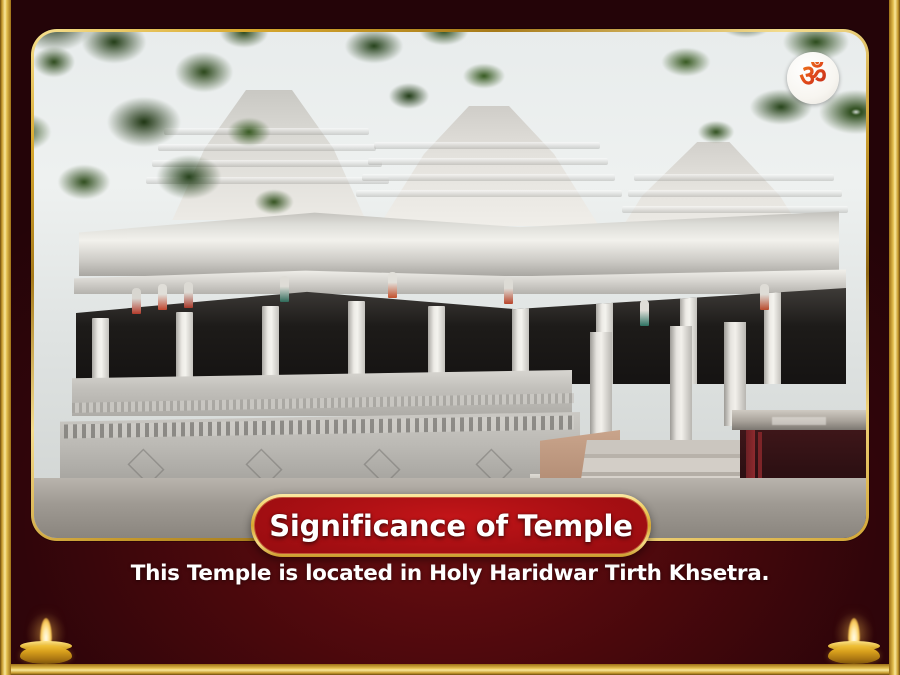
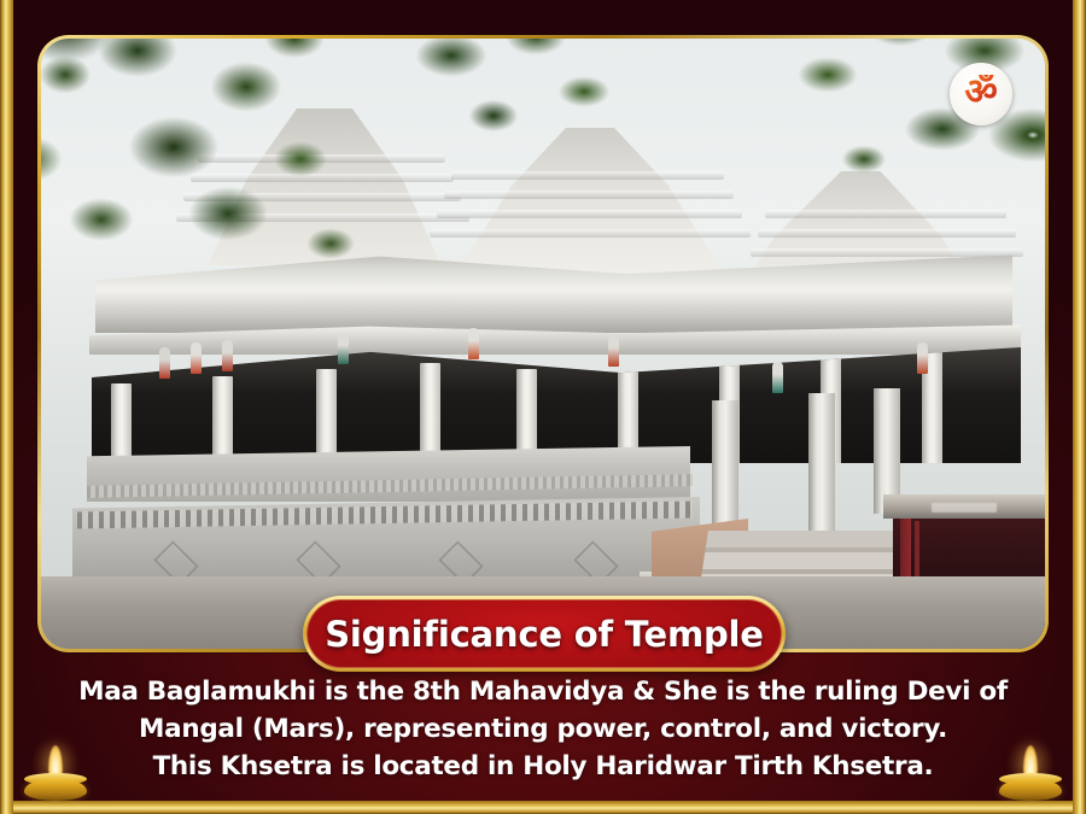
  ॐ
  Significance of Temple
+ Maa Baglamukhi is the 8th Mahavidya & She is the ruling Devi of
+ Mangal (Mars), representing power, control, and victory.
- This Temple is located in Holy Haridwar Tirth Khsetra.
+ This Khsetra is located in Holy Haridwar Tirth Khsetra.
